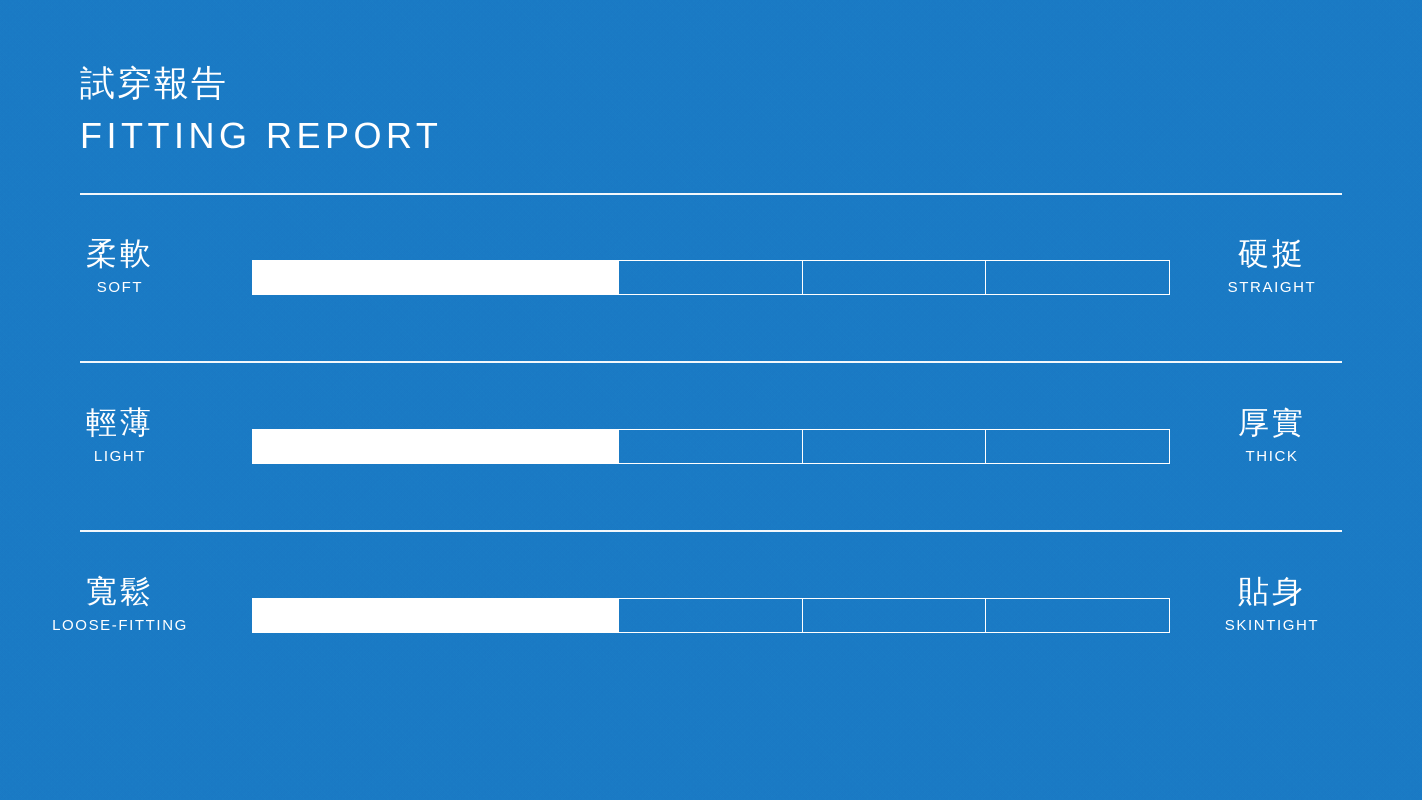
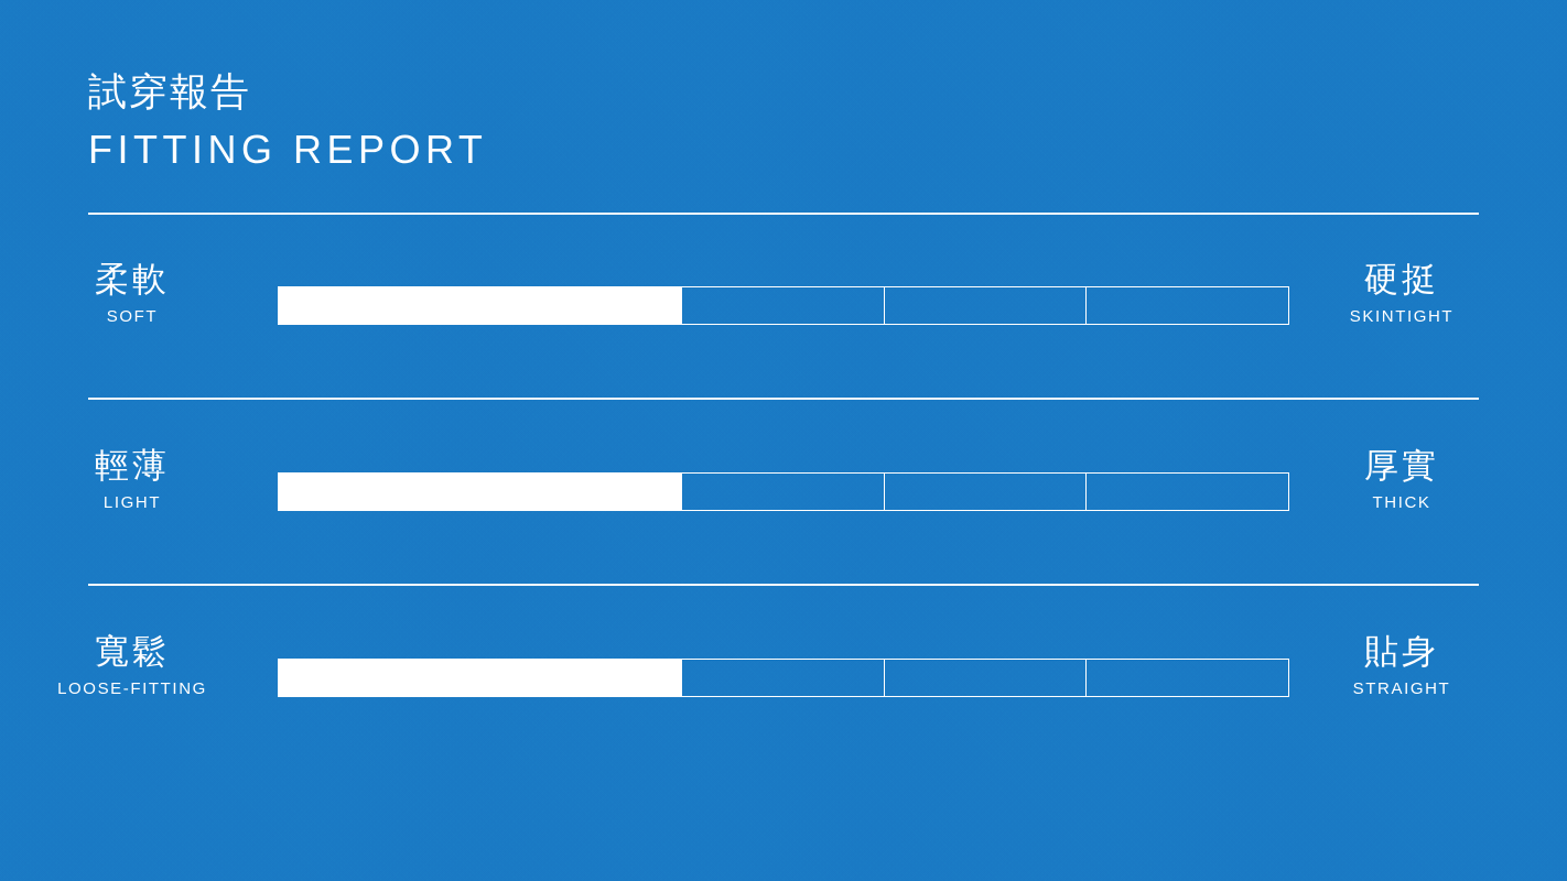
  試穿報告
  FITTING REPORT
  柔軟
  SOFT
  硬挺
- STRAIGHT
+ SKINTIGHT
  輕薄
  LIGHT
  厚實
  THICK
  寬鬆
  LOOSE-FITTING
  貼身
- SKINTIGHT
+ STRAIGHT
